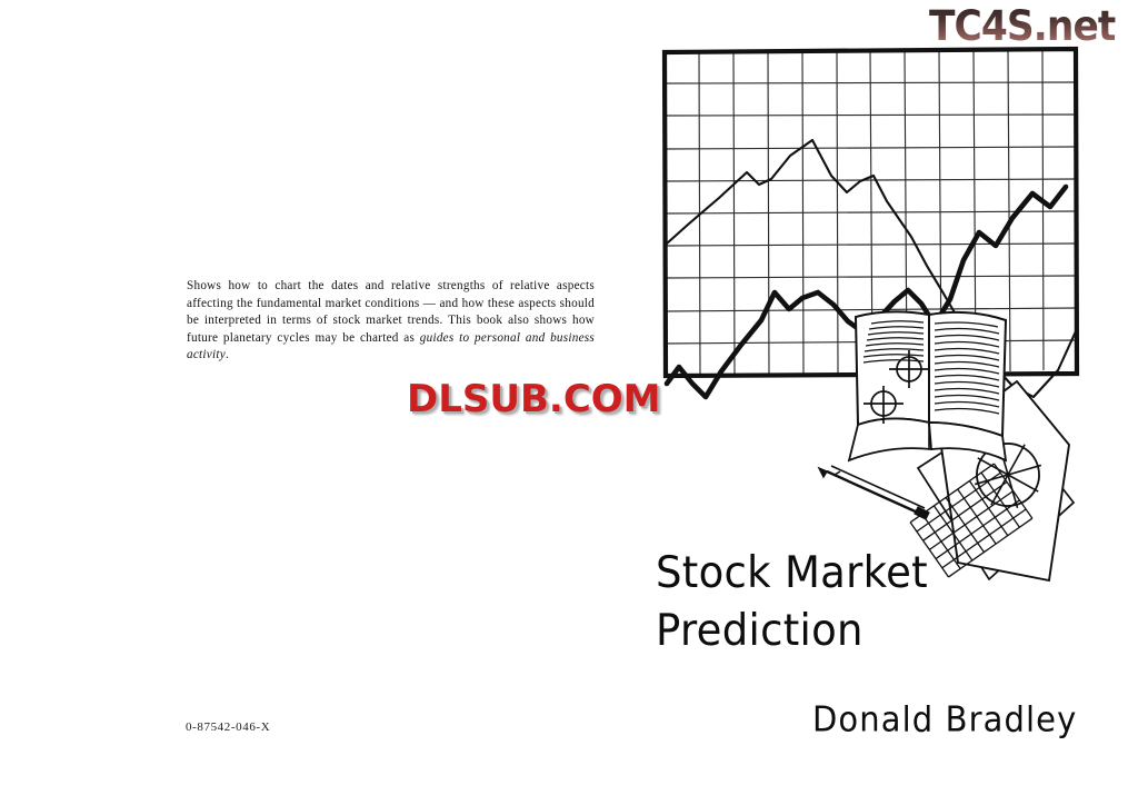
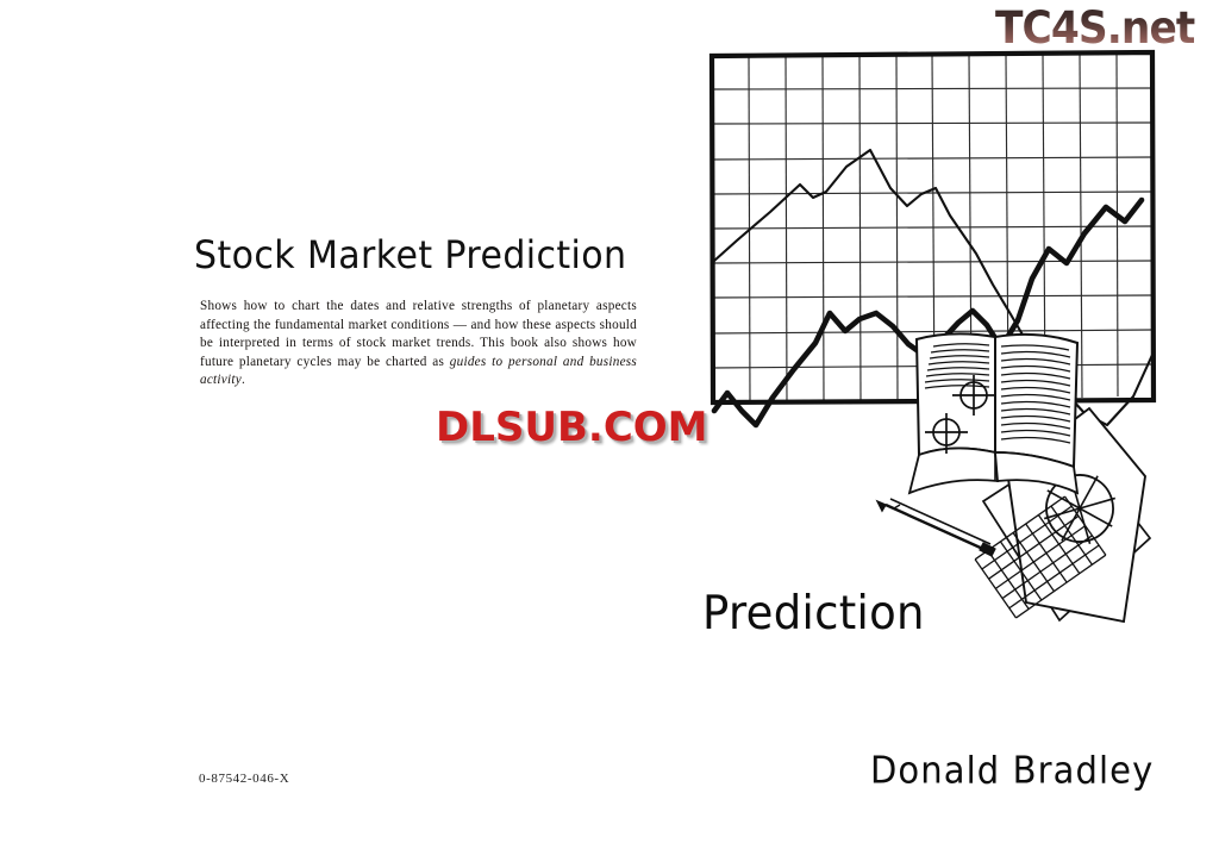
+ Stock Market Prediction
- Shows how to chart the dates and relative strengths of relative aspects affecting the fundamental market conditions — and how these aspects should be interpreted in terms of stock market trends. This book also shows how future planetary cycles may be charted as guides to personal and business activity.
+ Shows how to chart the dates and relative strengths of planetary aspects affecting the fundamental market conditions — and how these aspects should be interpreted in terms of stock market trends. This book also shows how future planetary cycles may be charted as guides to personal and business activity.
  0-87542-046-X
- Stock Market
  Prediction
  Donald Bradley
  TC4S.net
  DLSUB.COM
